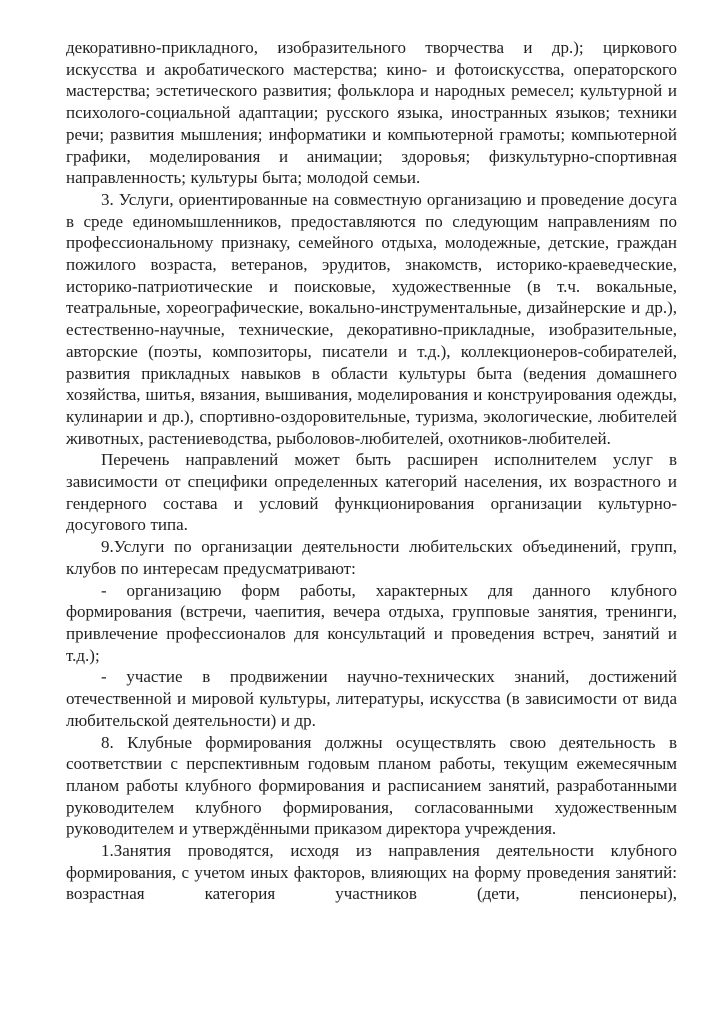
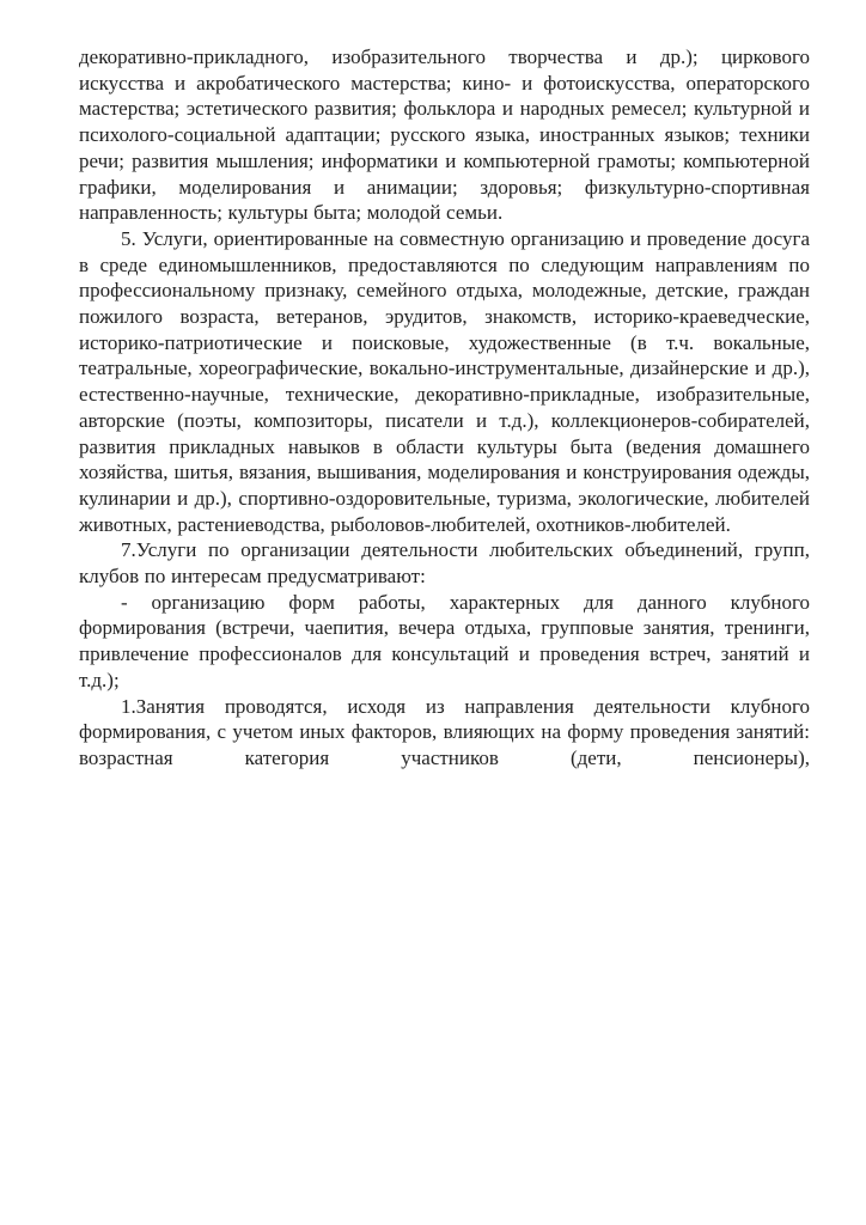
  декоративно-прикладного, изобразительного творчества и др.); циркового искусства и акробатического мастерства; кино- и фотоискусства, операторского мастерства; эстетического развития; фольклора и народных ремесел; культурной и психолого-социальной адаптации; русского языка, иностранных языков; техники речи; развития мышления; информатики и компьютерной грамоты; компьютерной графики, моделирования и анимации; здоровья; физкультурно-спортивная направленность; культуры быта; молодой семьи.
- 3. Услуги, ориентированные на совместную организацию и проведение досуга в среде единомышленников, предоставляются по следующим направлениям по профессиональному признаку, семейного отдыха, молодежные, детские, граждан пожилого возраста, ветеранов, эрудитов, знакомств, историко-краеведческие, историко-патриотические и поисковые, художественные (в т.ч. вокальные, театральные, хореографические, вокально-инструментальные, дизайнерские и др.), естественно-научные, технические, декоративно-прикладные, изобразительные, авторские (поэты, композиторы, писатели и т.д.), коллекционеров-собирателей, развития прикладных навыков в области культуры быта (ведения домашнего хозяйства, шитья, вязания, вышивания, моделирования и конструирования одежды, кулинарии и др.), спортивно-оздоровительные, туризма, экологические, любителей животных, растениеводства, рыболовов-любителей, охотников-любителей.
+ 5. Услуги, ориентированные на совместную организацию и проведение досуга в среде единомышленников, предоставляются по следующим направлениям по профессиональному признаку, семейного отдыха, молодежные, детские, граждан пожилого возраста, ветеранов, эрудитов, знакомств, историко-краеведческие, историко-патриотические и поисковые, художественные (в т.ч. вокальные, театральные, хореографические, вокально-инструментальные, дизайнерские и др.), естественно-научные, технические, декоративно-прикладные, изобразительные, авторские (поэты, композиторы, писатели и т.д.), коллекционеров-собирателей, развития прикладных навыков в области культуры быта (ведения домашнего хозяйства, шитья, вязания, вышивания, моделирования и конструирования одежды, кулинарии и др.), спортивно-оздоровительные, туризма, экологические, любителей животных, растениеводства, рыболовов-любителей, охотников-любителей.
- Перечень направлений может быть расширен исполнителем услуг в зависимости от специфики определенных категорий населения, их возрастного и гендерного состава и условий функционирования организации культурно-досугового типа.
- 9.Услуги по организации деятельности любительских объединений, групп, клубов по интересам предусматривают:
+ 7.Услуги по организации деятельности любительских объединений, групп, клубов по интересам предусматривают:
  - организацию форм работы, характерных для данного клубного формирования (встречи, чаепития, вечера отдыха, групповые занятия, тренинги, привлечение профессионалов для консультаций и проведения встреч, занятий и т.д.);
- - участие в продвижении научно-технических знаний, достижений отечественной и мировой культуры, литературы, искусства (в зависимости от вида любительской деятельности) и др.
- 8. Клубные формирования должны осуществлять свою деятельность в соответствии с перспективным годовым планом работы, текущим ежемесячным планом работы клубного формирования и расписанием занятий, разработанными руководителем клубного формирования, согласованными художественным руководителем и утверждёнными приказом директора учреждения.
  1.Занятия проводятся, исходя из направления деятельности клубного формирования, с учетом иных факторов, влияющих на форму проведения занятий: возрастная категория участников (дети, пенсионеры),
